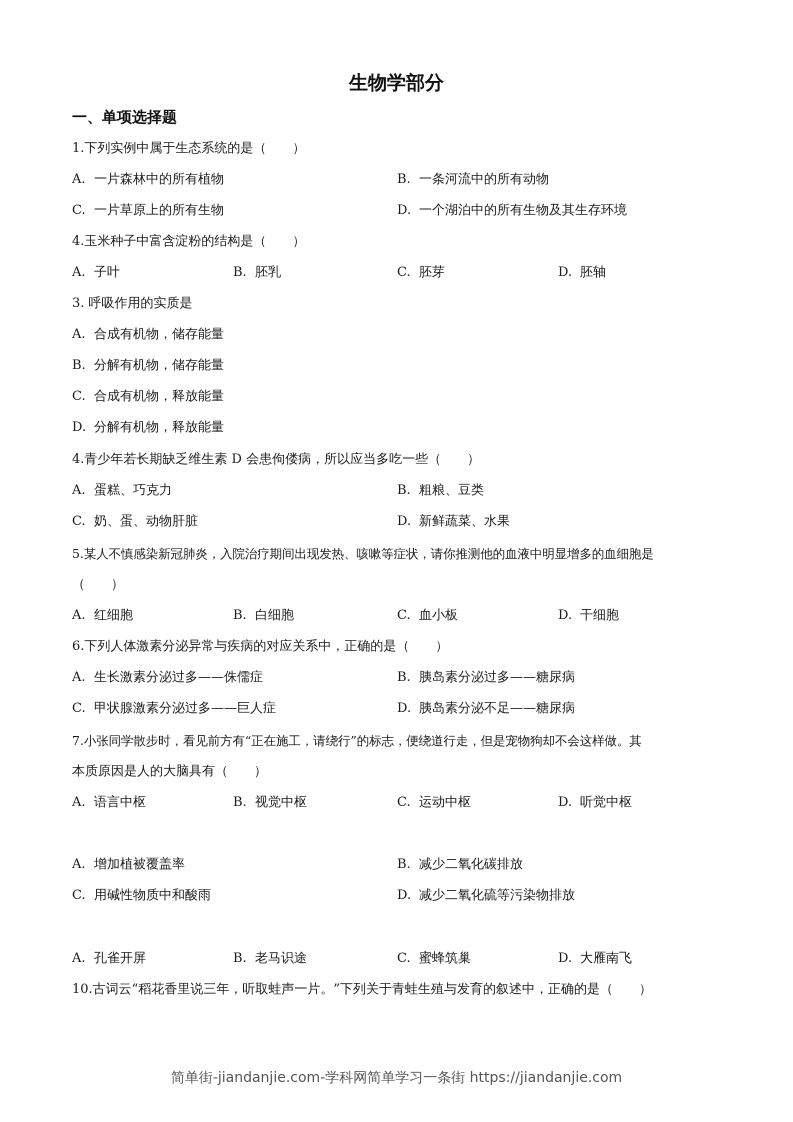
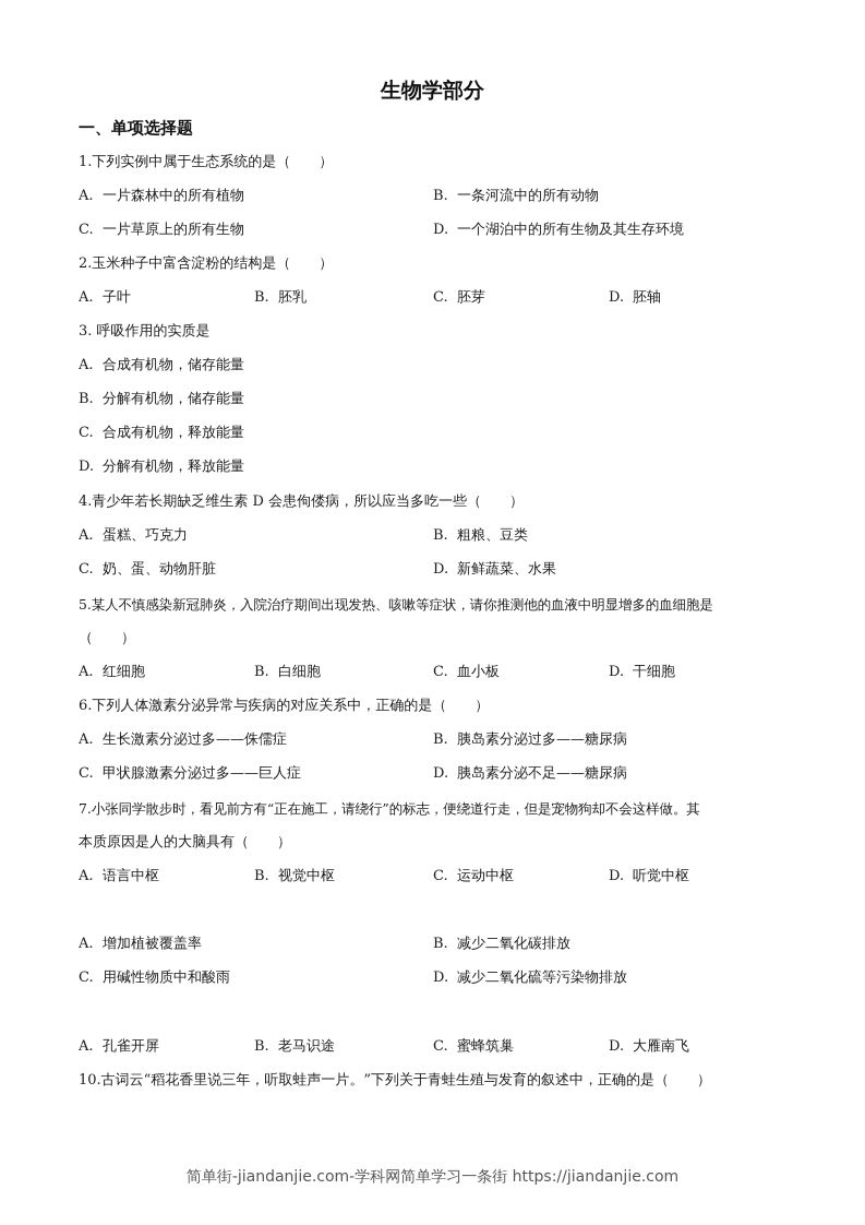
  生物学部分
  一、单项选择题
  1.下列实例中属于生态系统的是（ ）
  A. 一片森林中的所有植物
  B. 一条河流中的所有动物
  C. 一片草原上的所有生物
  D. 一个湖泊中的所有生物及其生存环境
- 4.玉米种子中富含淀粉的结构是（ ）
+ 2.玉米种子中富含淀粉的结构是（ ）
  A. 子叶
  B. 胚乳
  C. 胚芽
  D. 胚轴
  3. 呼吸作用的实质是
  A. 合成有机物，储存能量
  B. 分解有机物，储存能量
  C. 合成有机物，释放能量
  D. 分解有机物，释放能量
  4.青少年若长期缺乏维生素 D 会患佝偻病，所以应当多吃一些（ ）
  A. 蛋糕、巧克力
  B. 粗粮、豆类
  C. 奶、蛋、动物肝脏
  D. 新鲜蔬菜、水果
  5.某人不慎感染新冠肺炎，入院治疗期间出现发热、咳嗽等症状，请你推测他的血液中明显增多的血细胞是
  （ ）
  A. 红细胞
  B. 白细胞
  C. 血小板
  D. 干细胞
  6.下列人体激素分泌异常与疾病的对应关系中，正确的是（ ）
  A. 生长激素分泌过多——侏儒症
  B. 胰岛素分泌过多——糖尿病
  C. 甲状腺激素分泌过多——巨人症
  D. 胰岛素分泌不足——糖尿病
  7.小张同学散步时，看见前方有“正在施工，请绕行”的标志，便绕道行走，但是宠物狗却不会这样做。其
  本质原因是人的大脑具有（ ）
  A. 语言中枢
  B. 视觉中枢
  C. 运动中枢
  D. 听觉中枢
  A. 增加植被覆盖率
  B. 减少二氧化碳排放
  C. 用碱性物质中和酸雨
  D. 减少二氧化硫等污染物排放
  A. 孔雀开屏
  B. 老马识途
  C. 蜜蜂筑巢
  D. 大雁南飞
  10.古词云“稻花香里说三年，听取蛙声一片。”下列关于青蛙生殖与发育的叙述中，正确的是（ ）
  简单街-jiandanjie.com-学科网简单学习一条街 https://jiandanjie.com
